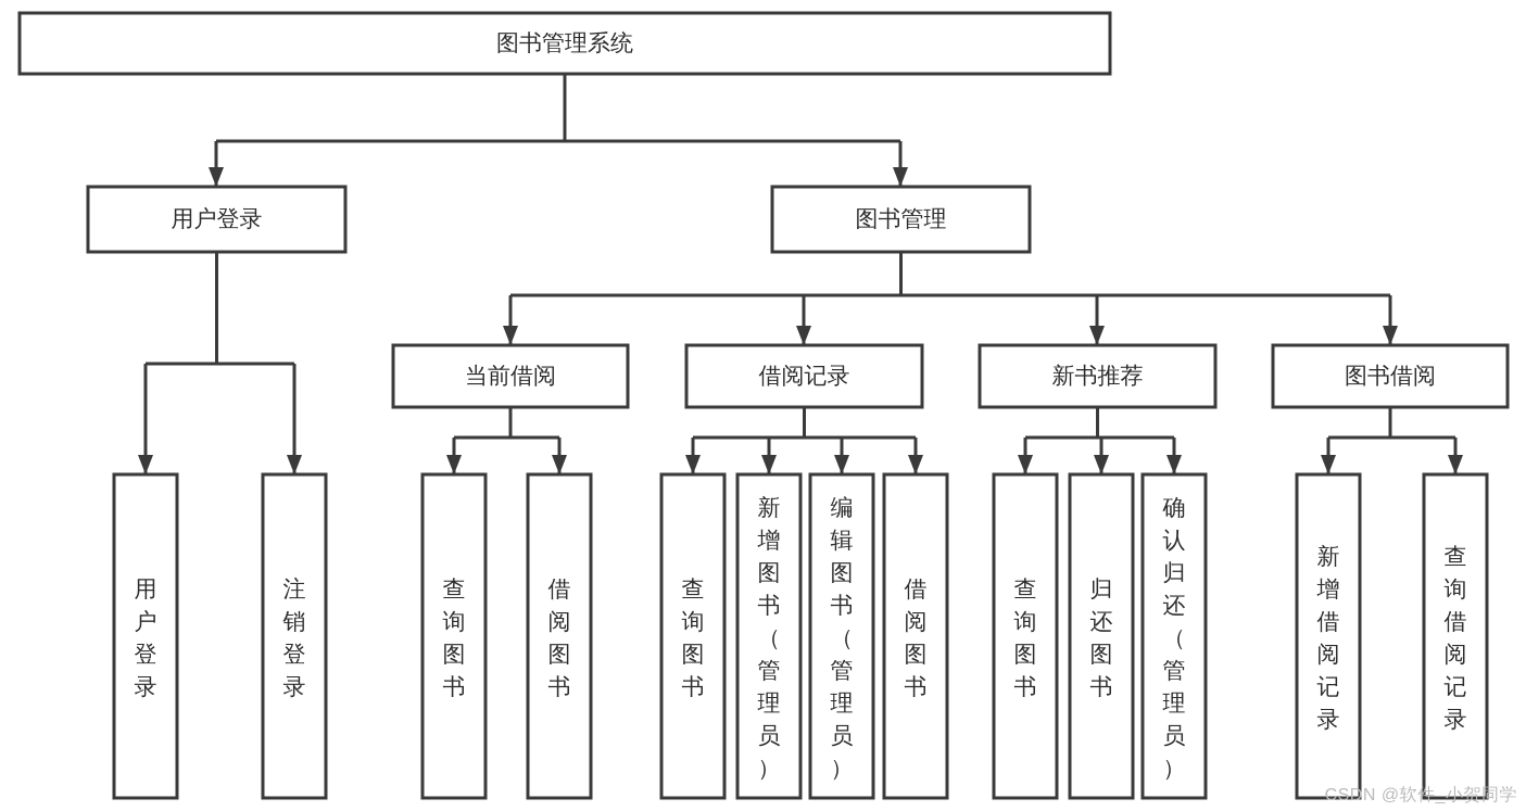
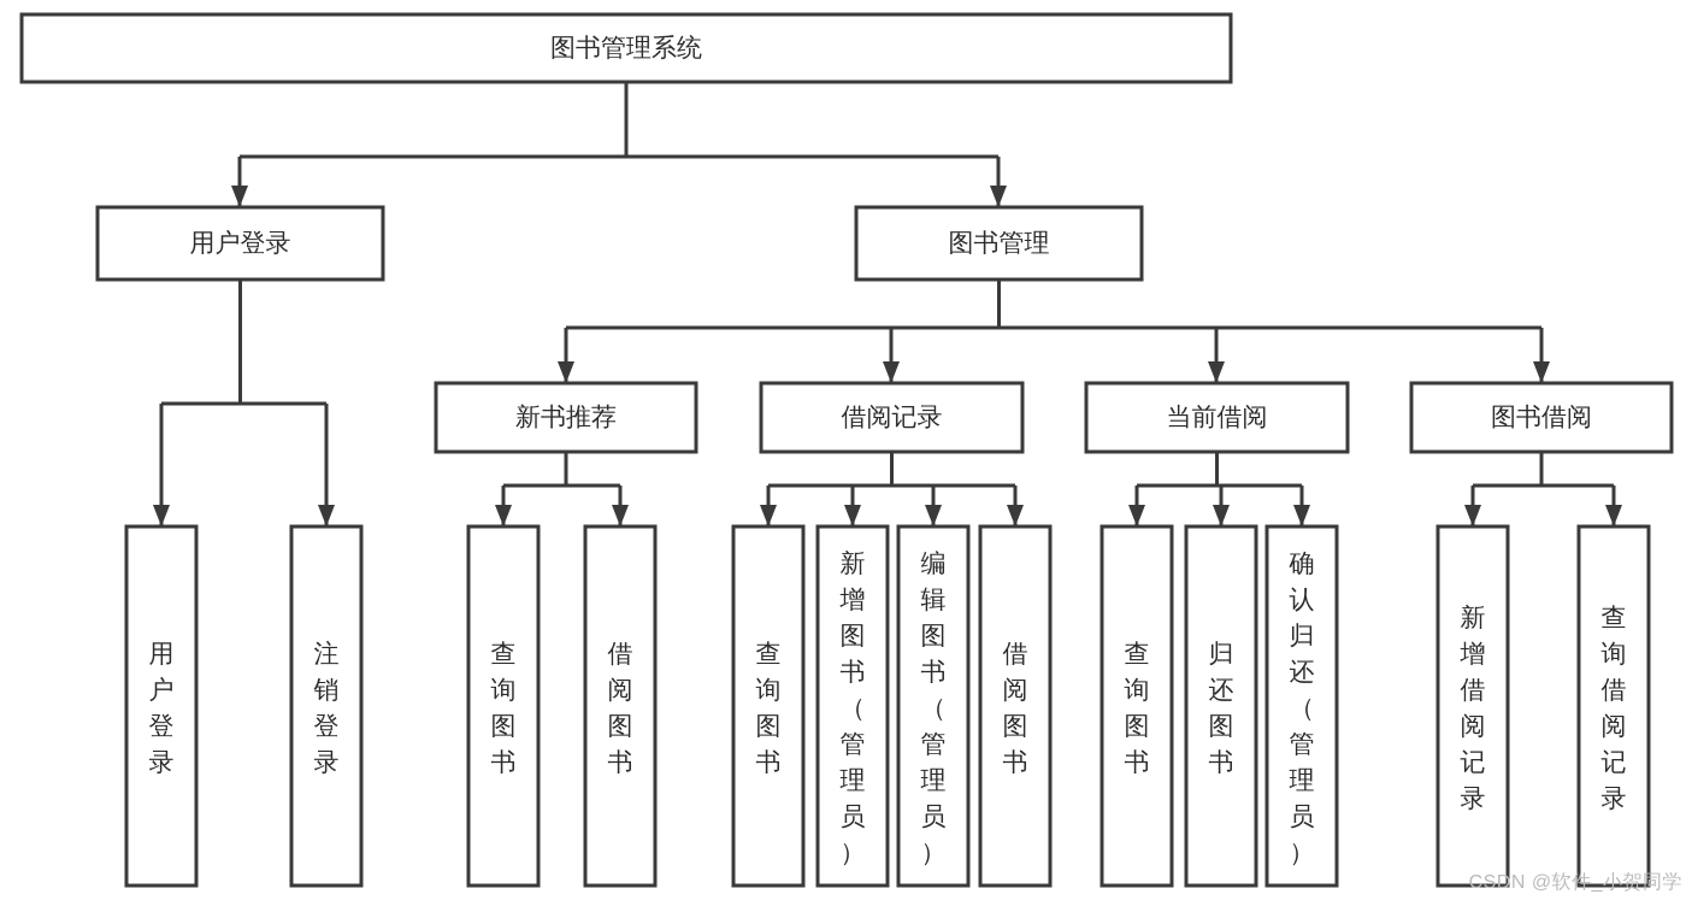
  图书管理系统
  用户登录
  图书管理
- 当前借阅
+ 新书推荐
  借阅记录
- 新书推荐
+ 当前借阅
  图书借阅
  用户登录
  注销登录
  查询图书
  借阅图书
  查询图书
  新增图书（管理员）
  编辑图书（管理员）
  借阅图书
  查询图书
  归还图书
  确认归还（管理员）
  新增借阅记录
  查询借阅记录
  CSDN @软件_小贺同学
